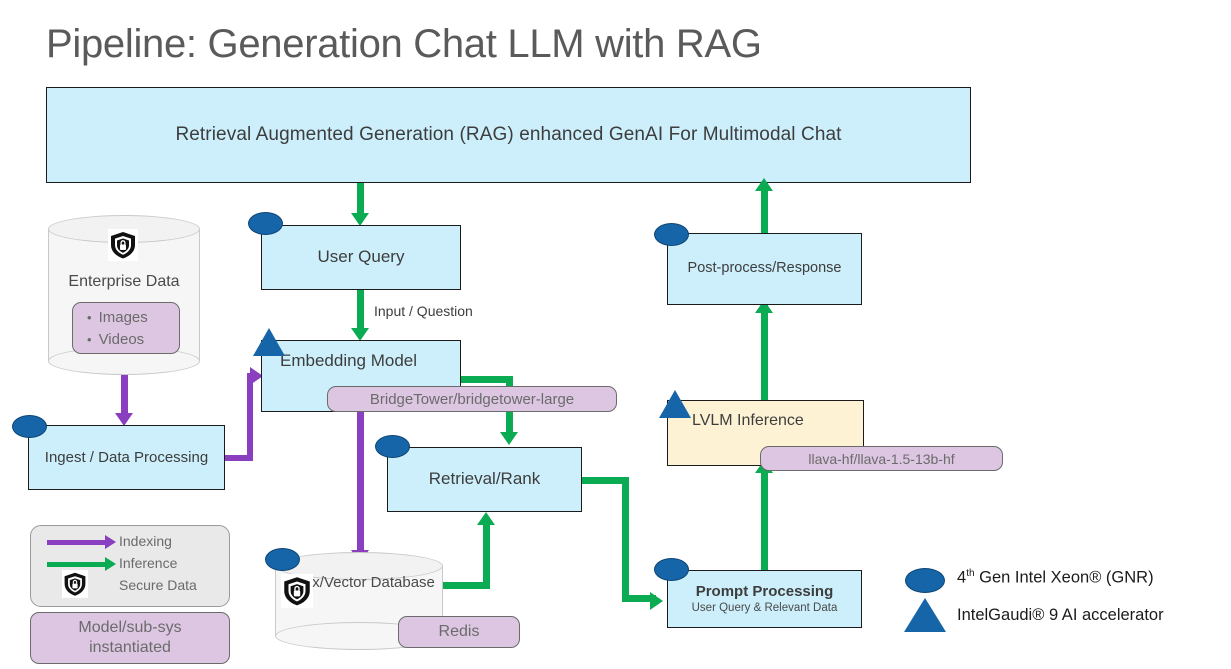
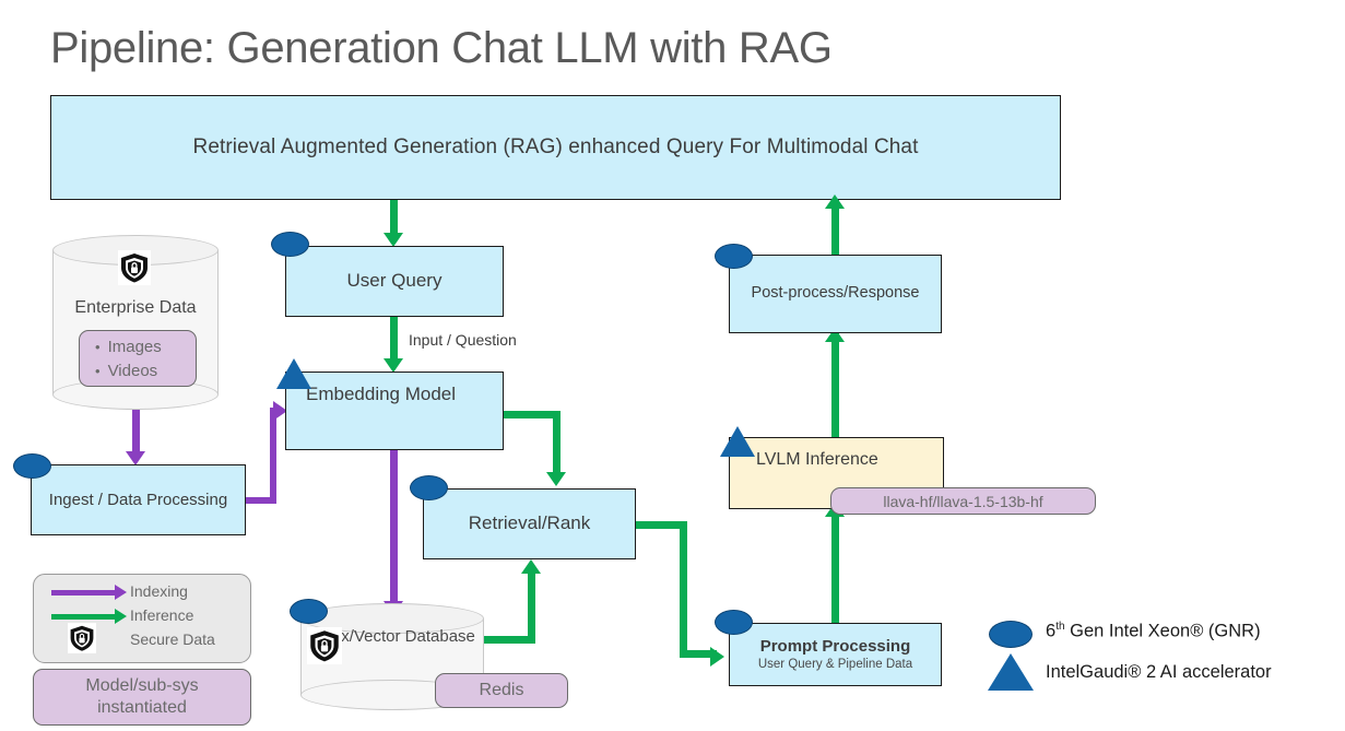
  Pipeline: Generation Chat LLM with RAG
- Retrieval Augmented Generation (RAG) enhanced GenAI For Multimodal Chat
+ Retrieval Augmented Generation (RAG) enhanced Query For Multimodal Chat
  Input / Question
  Enterprise Data
  Images
  Videos
  Ingest / Data Processing
  User Query
  Embedding Model
- BridgeTower/bridgetower-large
  Retrieval/Rank
  x/Vector Database
  Redis
  Prompt Processing
- User Query & Relevant Data
+ User Query & Pipeline Data
  LVLM Inference
  llava-hf/llava-1.5-13b-hf
  Post-process/Response
  Indexing
  Inference
  Secure Data
  Model/sub-sys
  instantiated
- 4th Gen Intel Xeon® (GNR)
+ 6th Gen Intel Xeon® (GNR)
- IntelGaudi® 9 AI accelerator
+ IntelGaudi® 2 AI accelerator
